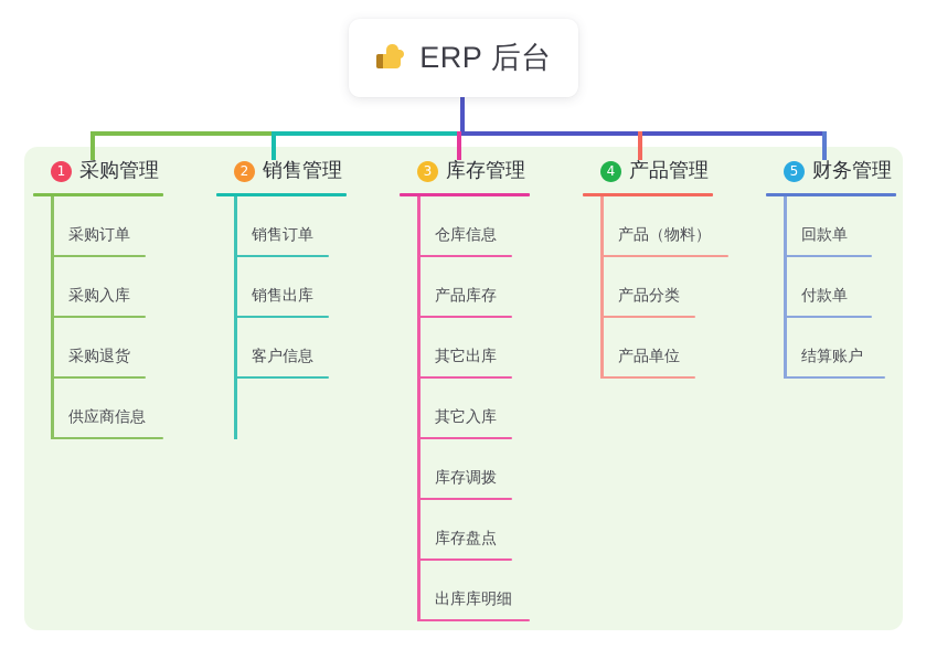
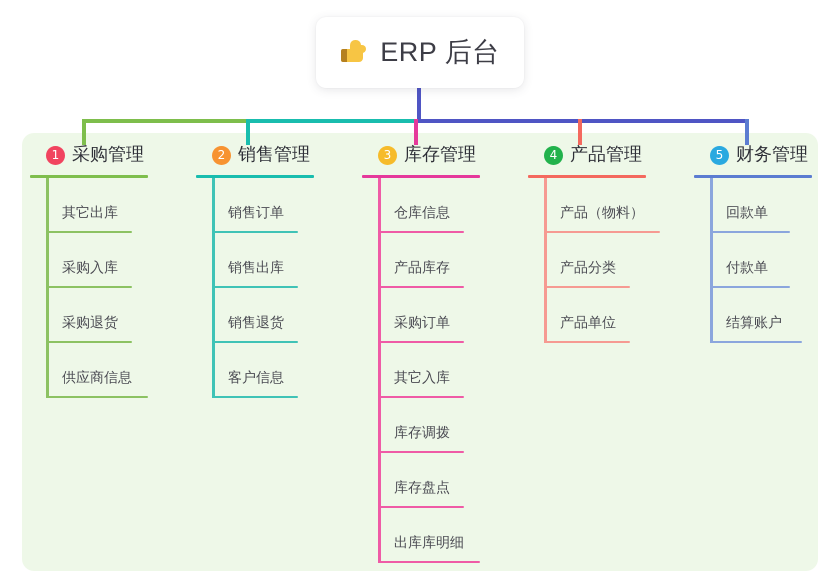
  ERP 后台
  1
  采购管理
- 采购订单
+ 其它出库
  采购入库
  采购退货
  供应商信息
  2
  销售管理
  销售订单
  销售出库
+ 销售退货
  客户信息
  3
  库存管理
  仓库信息
  产品库存
- 其它出库
+ 采购订单
  其它入库
  库存调拨
  库存盘点
  出库库明细
  4
  产品管理
  产品（物料）
  产品分类
  产品单位
  5
  财务管理
  回款单
  付款单
  结算账户
